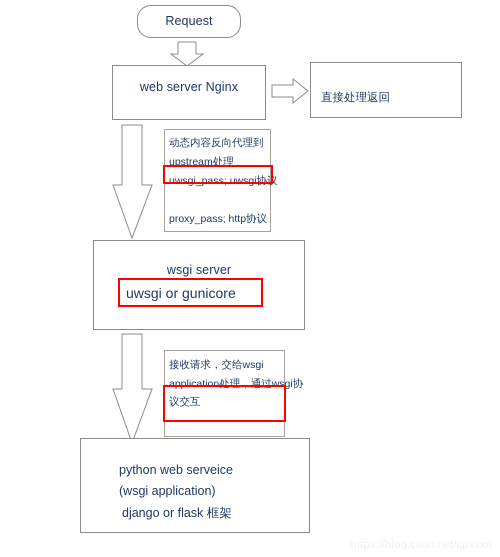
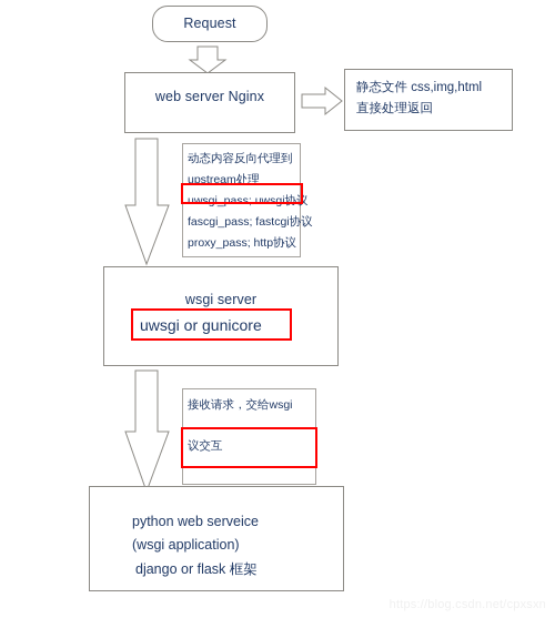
  Request
  web server Nginx
+ 静态文件 css,img,html
  直接处理返回
  动态内容反向代理到
  upstream处理
  uwsgi_pass; uwsgi协议
+ fascgi_pass; fastcgi协议
  proxy_pass; http协议
  wsgi server
  uwsgi or gunicore
  接收请求，交给wsgi
- application处理，通过wsgi协
  议交互
  python web serveice
  (wsgi application)
  django or flask 框架
